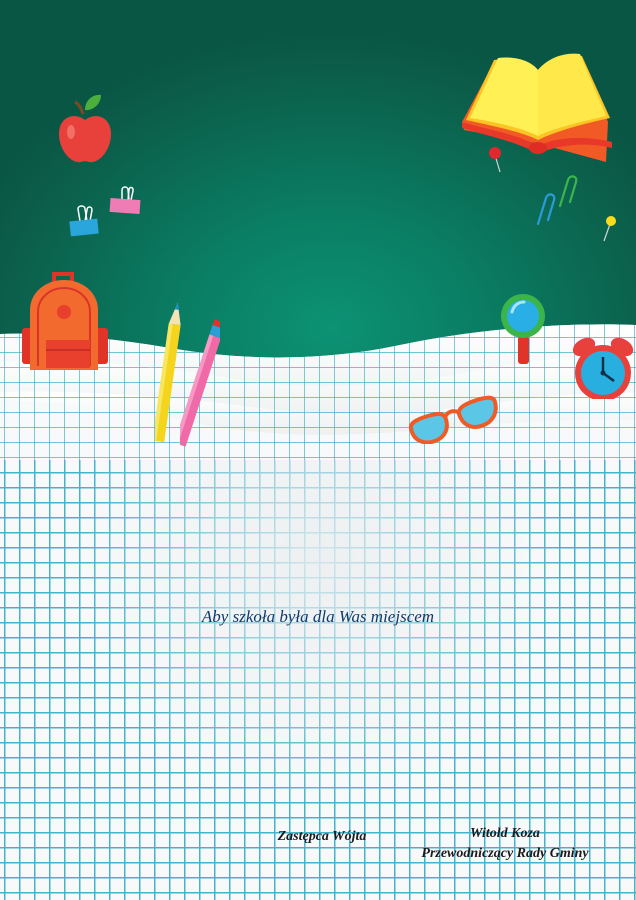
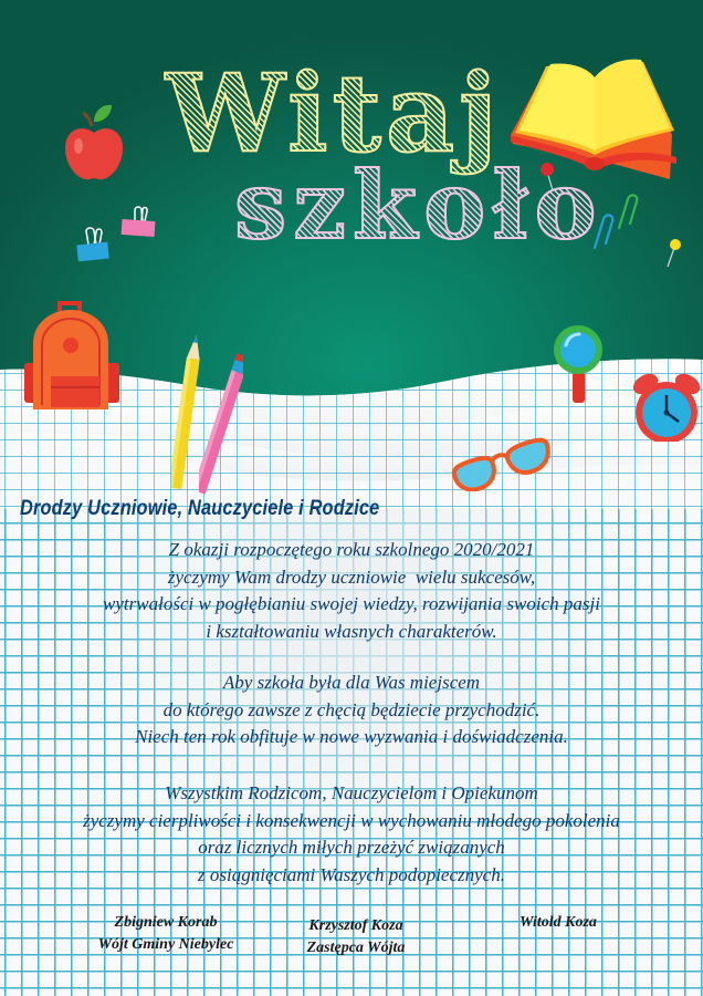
+ Witaj
+ szkoło
+ Drodzy Uczniowie, Nauczyciele i Rodzice
+ Z okazji rozpoczętego roku szkolnego 2020/2021
+ życzymy Wam drodzy uczniowie wielu sukcesów,
+ wytrwałości w pogłębianiu swojej wiedzy, rozwijania swoich pasji
+ i kształtowaniu własnych charakterów.
  Aby szkoła była dla Was miejscem
+ do którego zawsze z chęcią będziecie przychodzić.
+ Niech ten rok obfituje w nowe wyzwania i doświadczenia.
+ Wszystkim Rodzicom, Nauczycielom i Opiekunom
+ życzymy cierpliwości i konsekwencji w wychowaniu młodego pokolenia
+ oraz licznych miłych przeżyć związanych
+ z osiągnięciami Waszych podopiecznych.
+ Zbigniew Korab
+ Wójt Gminy Niebylec
+ Krzysztof Koza
  Zastępca Wójta
  Witold Koza
- Przewodniczący Rady Gminy
